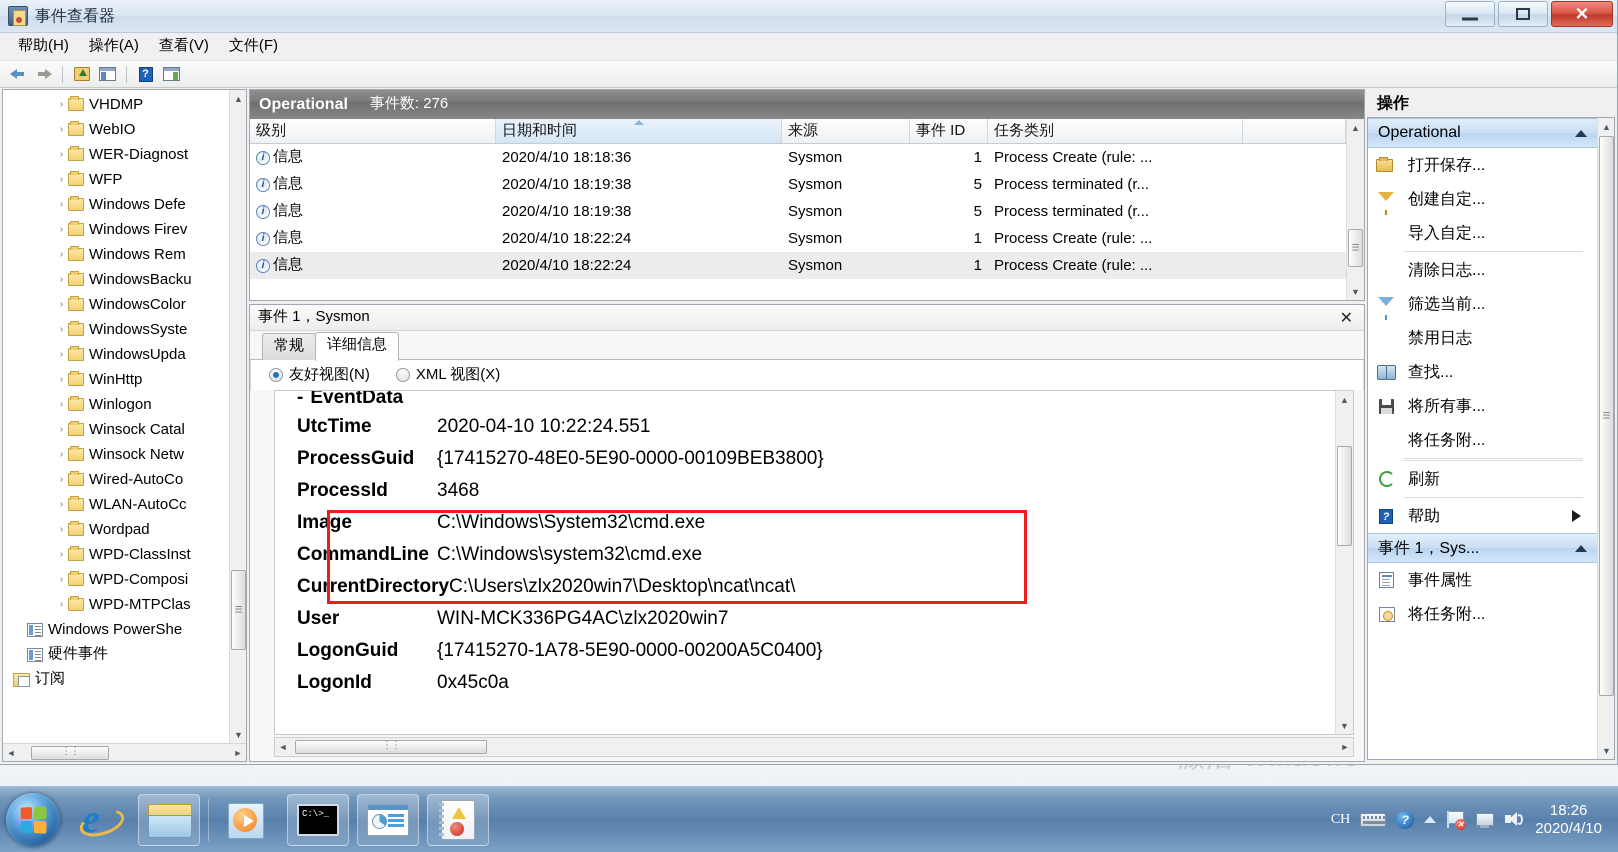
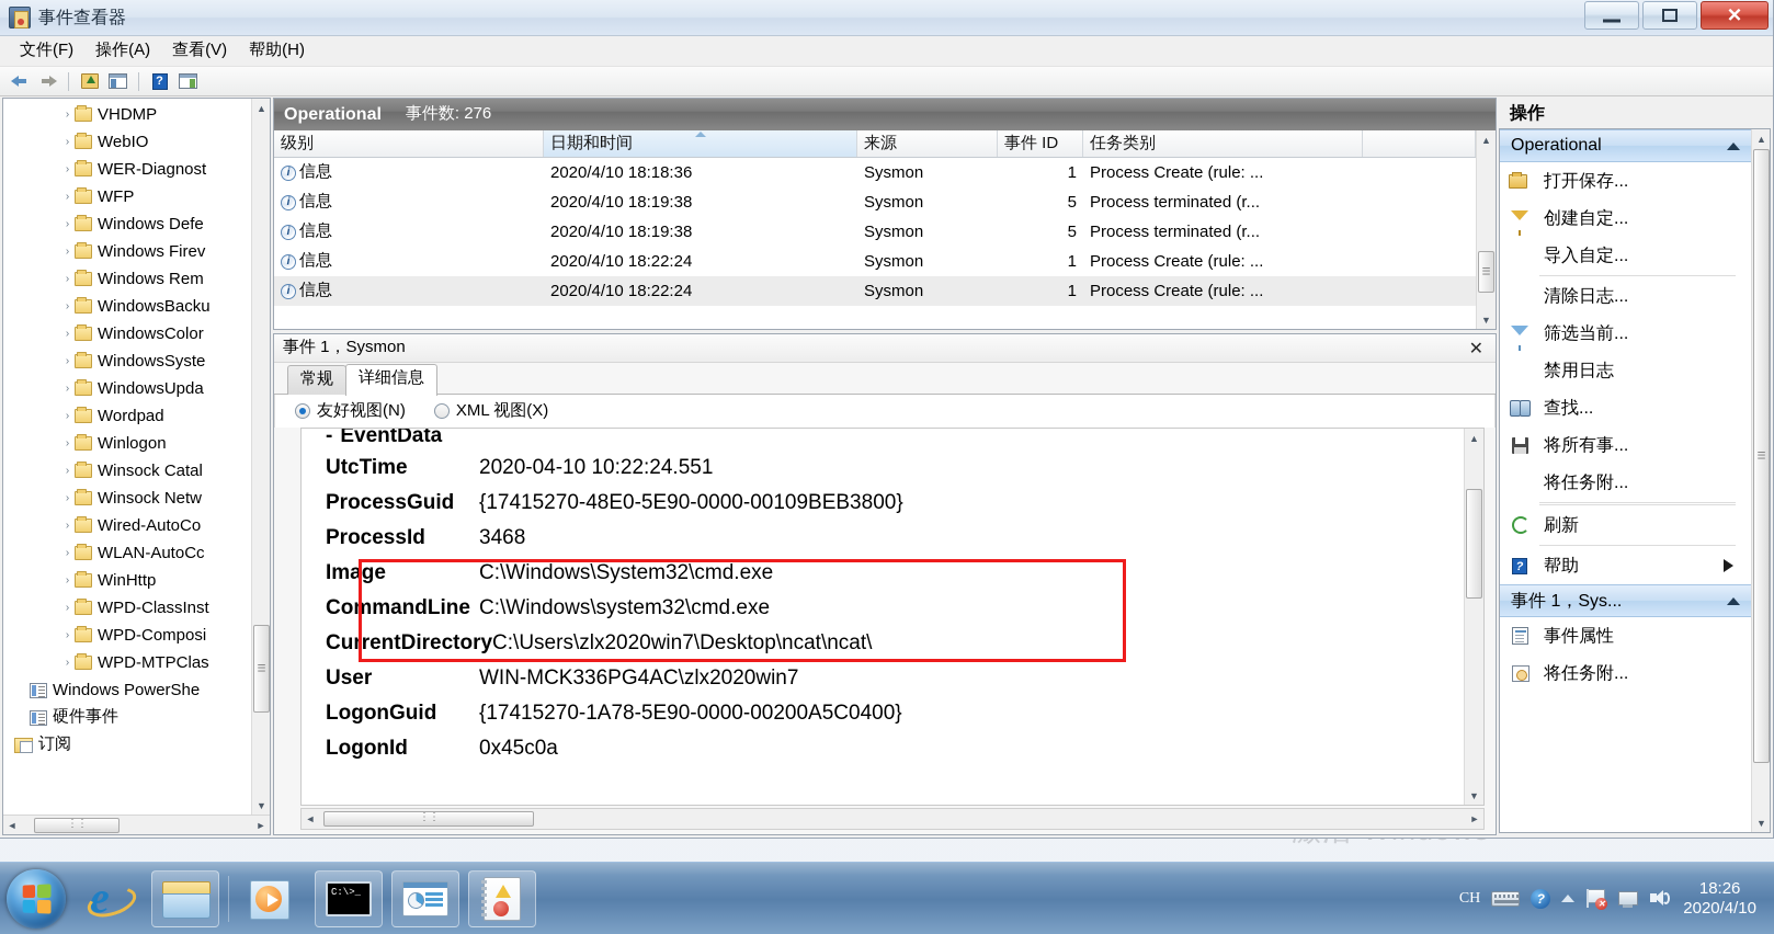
  事件查看器
  ✕
- 帮助(H)
+ 文件(F)
  操作(A)
  查看(V)
- 文件(F)
+ 帮助(H)
  ?
  ›
  VHDMP
  ›
  WebIO
  ›
  WER-Diagnost
  ›
  WFP
  ›
  Windows Defe
  ›
  Windows Firev
  ›
  Windows Rem
  ›
  WindowsBacku
  ›
  WindowsColor
  ›
  WindowsSyste
  ›
  WindowsUpda
  ›
- WinHttp
+ Wordpad
  ›
  Winlogon
  ›
  Winsock Catal
  ›
  Winsock Netw
  ›
  Wired-AutoCo
  ›
  WLAN-AutoCc
  ›
- Wordpad
+ WinHttp
  ›
  WPD-ClassInst
  ›
  WPD-Composi
  ›
  WPD-MTPClas
  Windows PowerShe
  硬件事件
  订阅
  ▲
  ☰
  ▼
  ◄
  ►
  Operational
  事件数: 276
  级别
  日期和时间
  来源
  事件 ID
  任务类别
  i
  信息
  2020/4/10 18:18:36
  Sysmon
  1
  Process Create (rule: ...
  i
  信息
  2020/4/10 18:19:38
  Sysmon
  5
  Process terminated (r...
  i
  信息
  2020/4/10 18:19:38
  Sysmon
  5
  Process terminated (r...
  i
  信息
  2020/4/10 18:22:24
  Sysmon
  1
  Process Create (rule: ...
  i
  信息
  2020/4/10 18:22:24
  Sysmon
  1
  Process Create (rule: ...
  ▲
  ☰
  ▼
  事件 1，Sysmon
  ✕
  常规
  详细信息
  友好视图(N)
  XML 视图(X)
  -
  EventData
  UtcTime
  2020-04-10 10:22:24.551
  ProcessGuid
  {17415270-48E0-5E90-0000-00109BEB3800}
  ProcessId
  3468
  Image
  C:\Windows\System32\cmd.exe
  CommandLine
  C:\Windows\system32\cmd.exe
  CurrentDirectory
  C:\Users\zlx2020win7\Desktop\ncat\ncat\
  User
  WIN-MCK336PG4AC\zlx2020win7
  LogonGuid
  {17415270-1A78-5E90-0000-00200A5C0400}
  LogonId
  0x45c0a
  ▲
  ▼
  ◄
  ►
  操作
  Operational
  打开保存...
  创建自定...
  导入自定...
  清除日志...
  筛选当前...
  禁用日志
  查找...
  将所有事...
  将任务附...
  刷新
  ?
  帮助
  事件 1，Sys...
  事件属性
  将任务附...
  ▲
  ☰
  ▼
  CH
  ?
  ✕
  18:26
  2020/4/10
